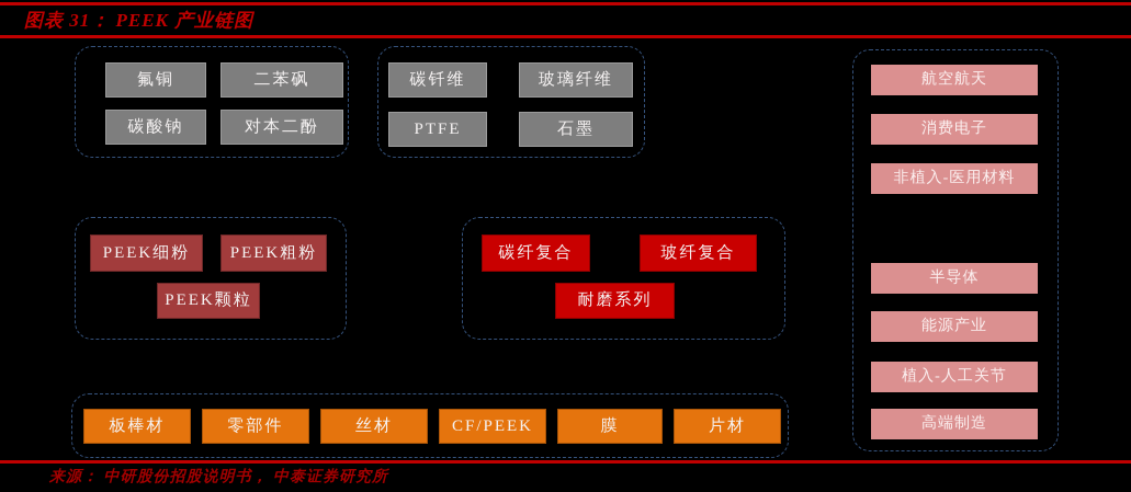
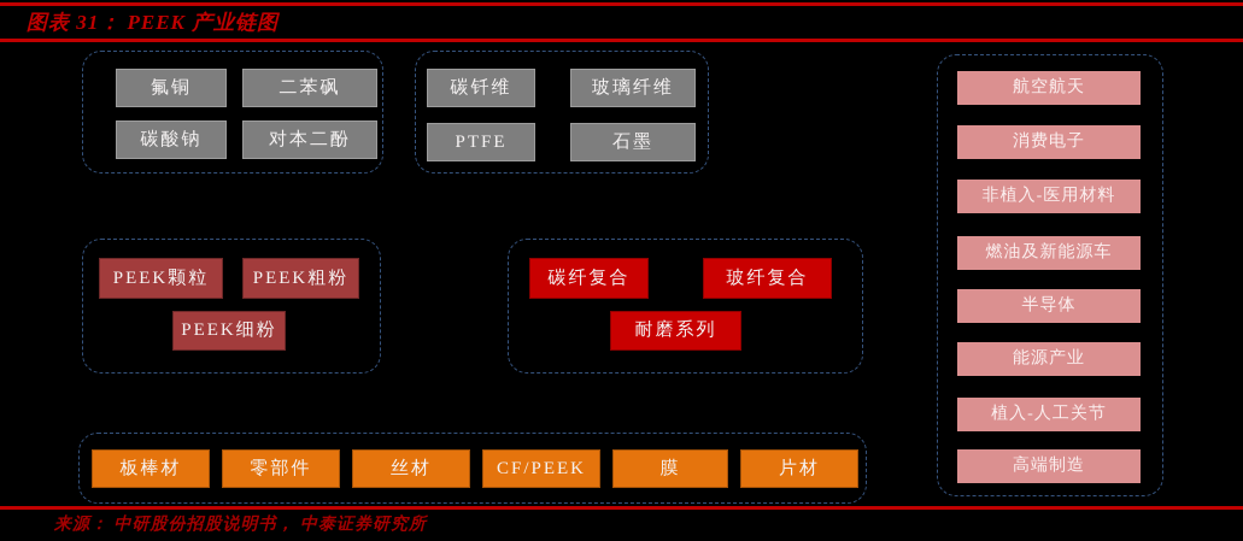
  图表 31： PEEK 产业链图
  氟铜
  二苯砜
  碳酸钠
  对本二酚
  碳钎维
  玻璃纤维
  PTFE
  石墨
- PEEK细粉
+ PEEK颗粒
  PEEK粗粉
- PEEK颗粒
+ PEEK细粉
  碳纤复合
  玻纤复合
  耐磨系列
  板棒材
  零部件
  丝材
  CF/PEEK
  膜
  片材
  航空航天
  消费电子
  非植入-医用材料
+ 燃油及新能源车
  半导体
  能源产业
  植入-人工关节
  高端制造
  来源： 中研股份招股说明书， 中泰证券研究所
